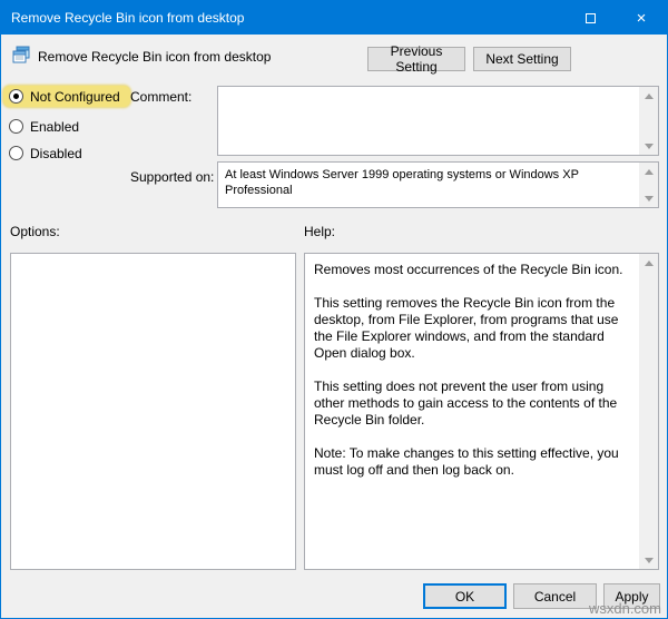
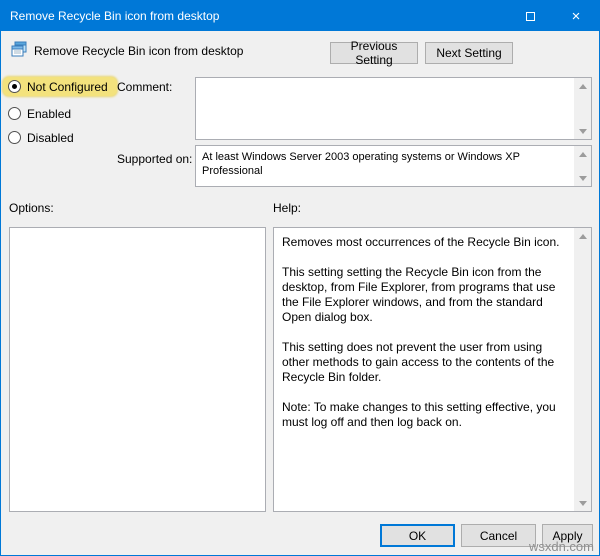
  Remove Recycle Bin icon from desktop
  ×
  Remove Recycle Bin icon from desktop
  Previous Setting
  Next Setting
  Not Configured
  Enabled
  Disabled
  Comment:
  Supported on:
- At least Windows Server 1999 operating systems or Windows XP Professional
+ At least Windows Server 2003 operating systems or Windows XP Professional
  Options:
  Help:
  Removes most occurrences of the Recycle Bin icon.
- This setting removes the Recycle Bin icon from the desktop, from File Explorer, from programs that use the File Explorer windows, and from the standard Open dialog box.
+ This setting setting the Recycle Bin icon from the desktop, from File Explorer, from programs that use the File Explorer windows, and from the standard Open dialog box.
  This setting does not prevent the user from using other methods to gain access to the contents of the Recycle Bin folder.
  Note: To make changes to this setting effective, you must log off and then log back on.
  OK
  Cancel
  Apply
  wsxdn.com
